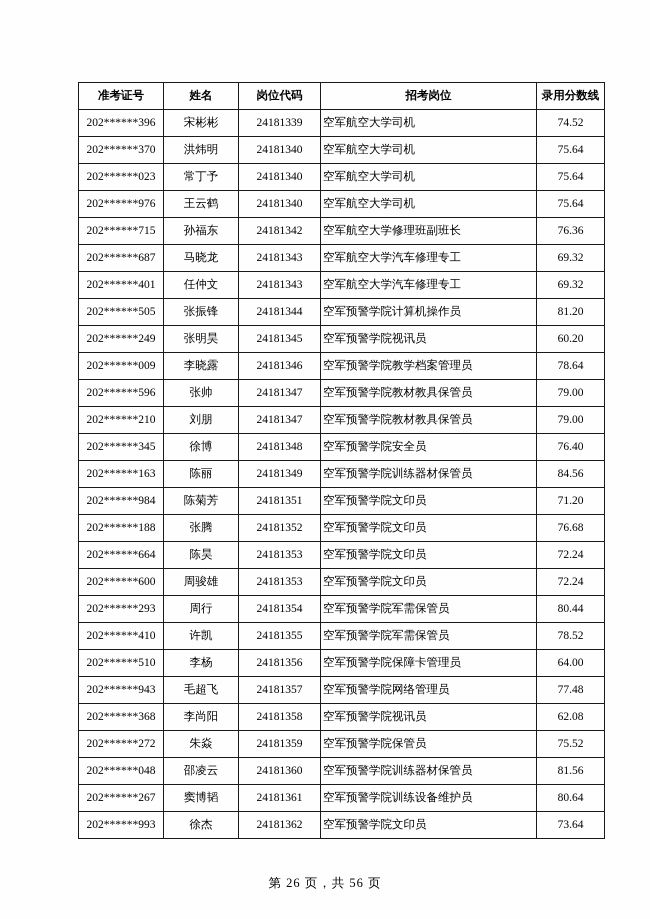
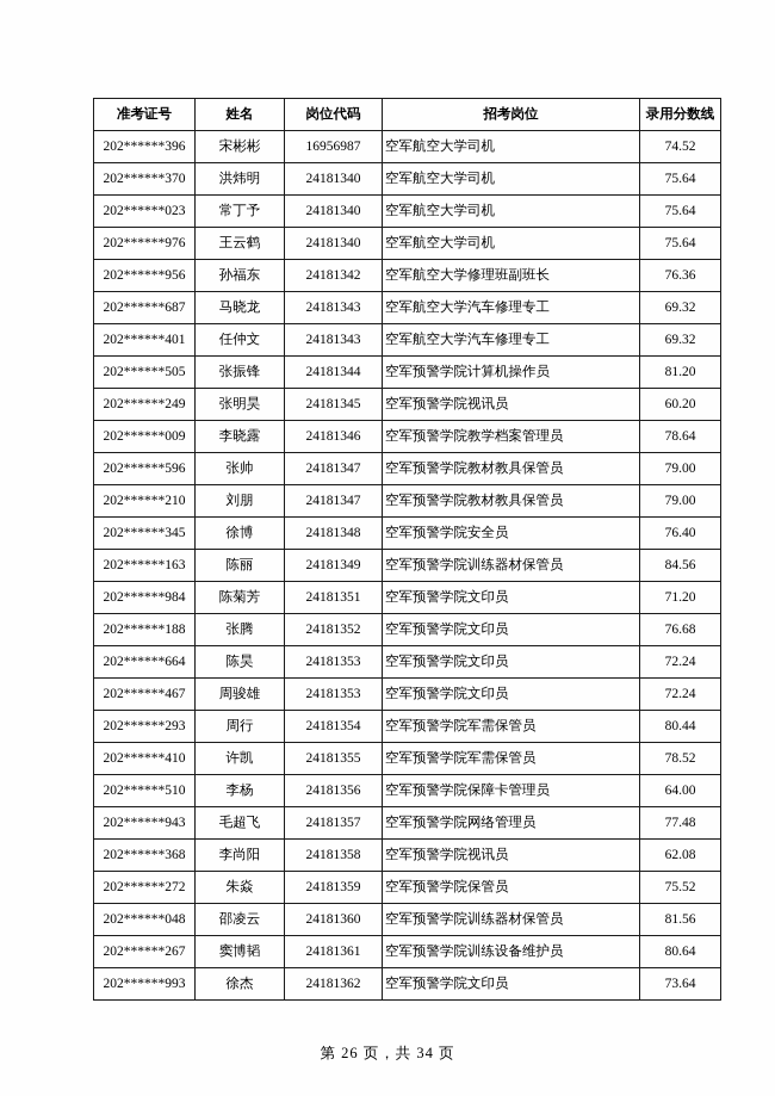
  准考证号	姓名	岗位代码	招考岗位	录用分数线
- 202******396	宋彬彬	24181339	空军航空大学司机	74.52
+ 202******396	宋彬彬	16956987	空军航空大学司机	74.52
  202******370	洪炜明	24181340	空军航空大学司机	75.64
  202******023	常丁予	24181340	空军航空大学司机	75.64
  202******976	王云鹤	24181340	空军航空大学司机	75.64
- 202******715	孙福东	24181342	空军航空大学修理班副班长	76.36
+ 202******956	孙福东	24181342	空军航空大学修理班副班长	76.36
  202******687	马晓龙	24181343	空军航空大学汽车修理专工	69.32
  202******401	任仲文	24181343	空军航空大学汽车修理专工	69.32
  202******505	张振锋	24181344	空军预警学院计算机操作员	81.20
  202******249	张明昊	24181345	空军预警学院视讯员	60.20
  202******009	李晓露	24181346	空军预警学院教学档案管理员	78.64
  202******596	张帅	24181347	空军预警学院教材教具保管员	79.00
  202******210	刘朋	24181347	空军预警学院教材教具保管员	79.00
  202******345	徐博	24181348	空军预警学院安全员	76.40
  202******163	陈丽	24181349	空军预警学院训练器材保管员	84.56
  202******984	陈菊芳	24181351	空军预警学院文印员	71.20
  202******188	张腾	24181352	空军预警学院文印员	76.68
  202******664	陈昊	24181353	空军预警学院文印员	72.24
- 202******600	周骏雄	24181353	空军预警学院文印员	72.24
+ 202******467	周骏雄	24181353	空军预警学院文印员	72.24
  202******293	周行	24181354	空军预警学院军需保管员	80.44
  202******410	许凯	24181355	空军预警学院军需保管员	78.52
  202******510	李杨	24181356	空军预警学院保障卡管理员	64.00
  202******943	毛超飞	24181357	空军预警学院网络管理员	77.48
  202******368	李尚阳	24181358	空军预警学院视讯员	62.08
  202******272	朱焱	24181359	空军预警学院保管员	75.52
  202******048	邵凌云	24181360	空军预警学院训练器材保管员	81.56
  202******267	窦博韬	24181361	空军预警学院训练设备维护员	80.64
  202******993	徐杰	24181362	空军预警学院文印员	73.64
- 第 26 页，共 56 页
+ 第 26 页，共 34 页
